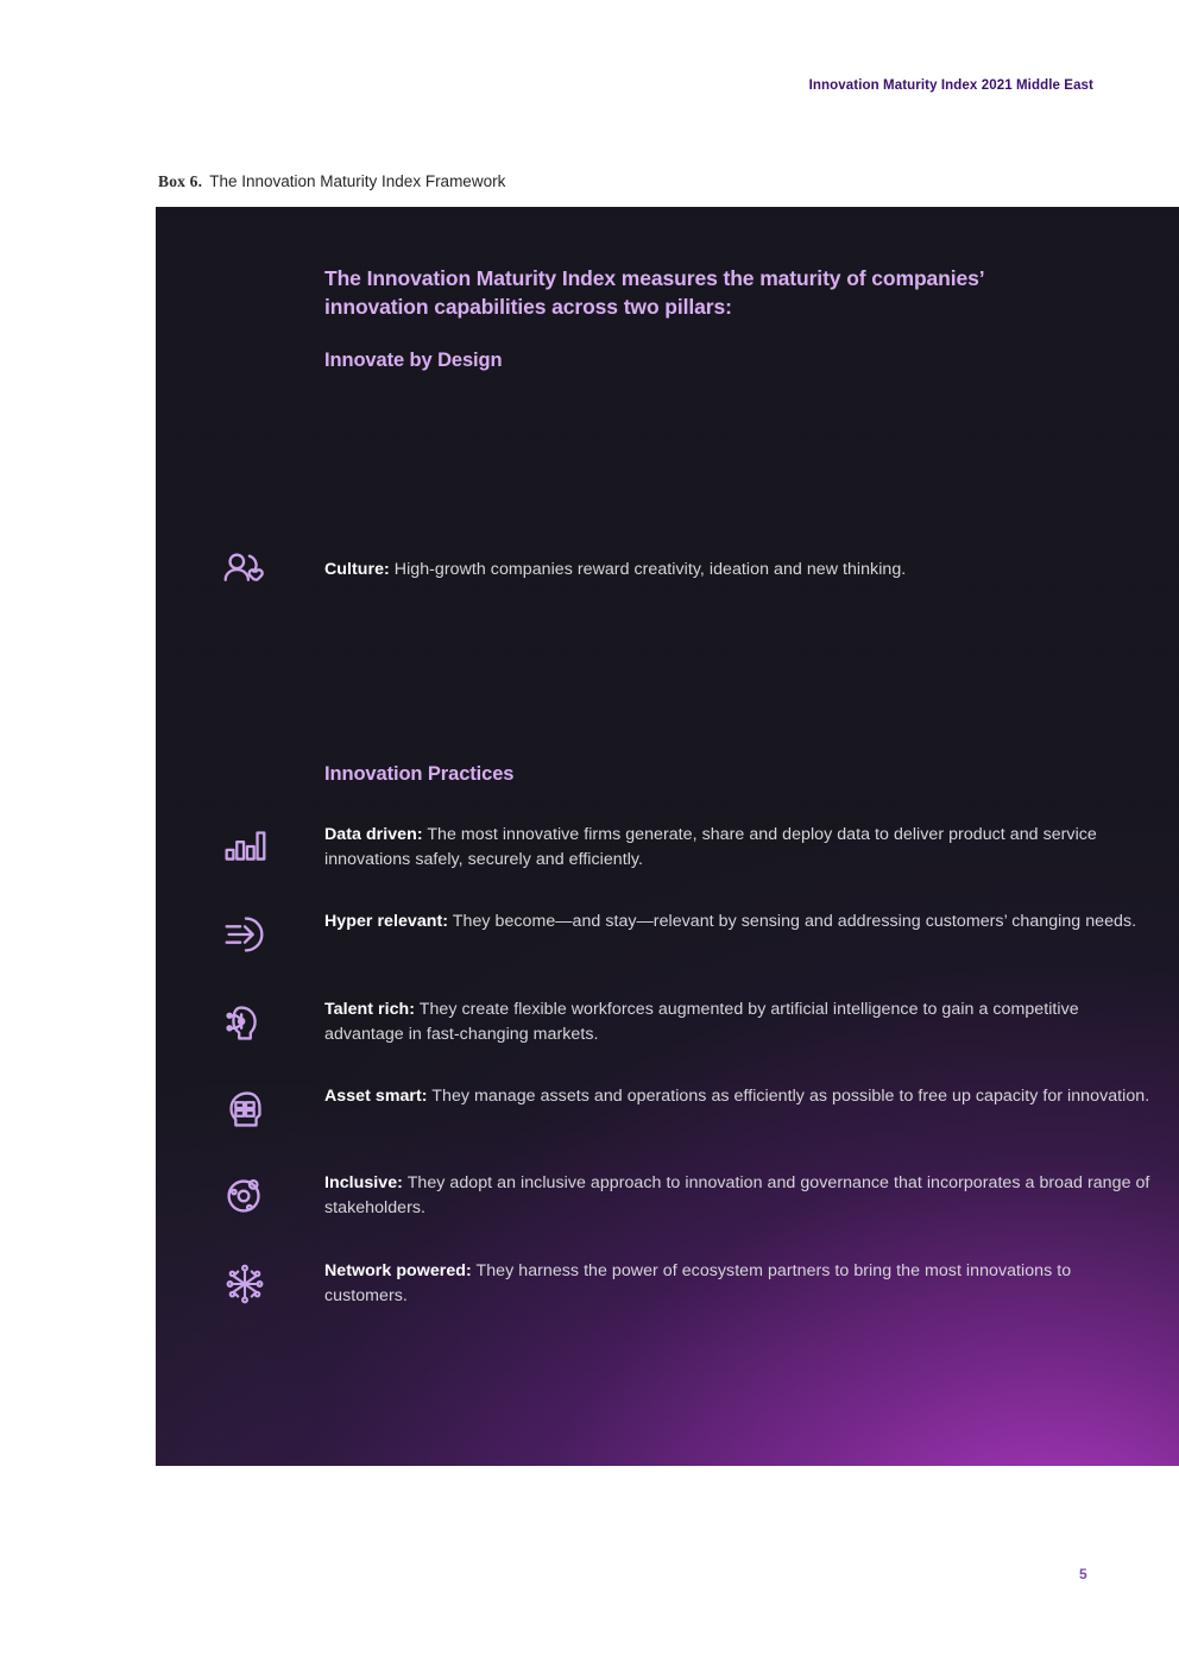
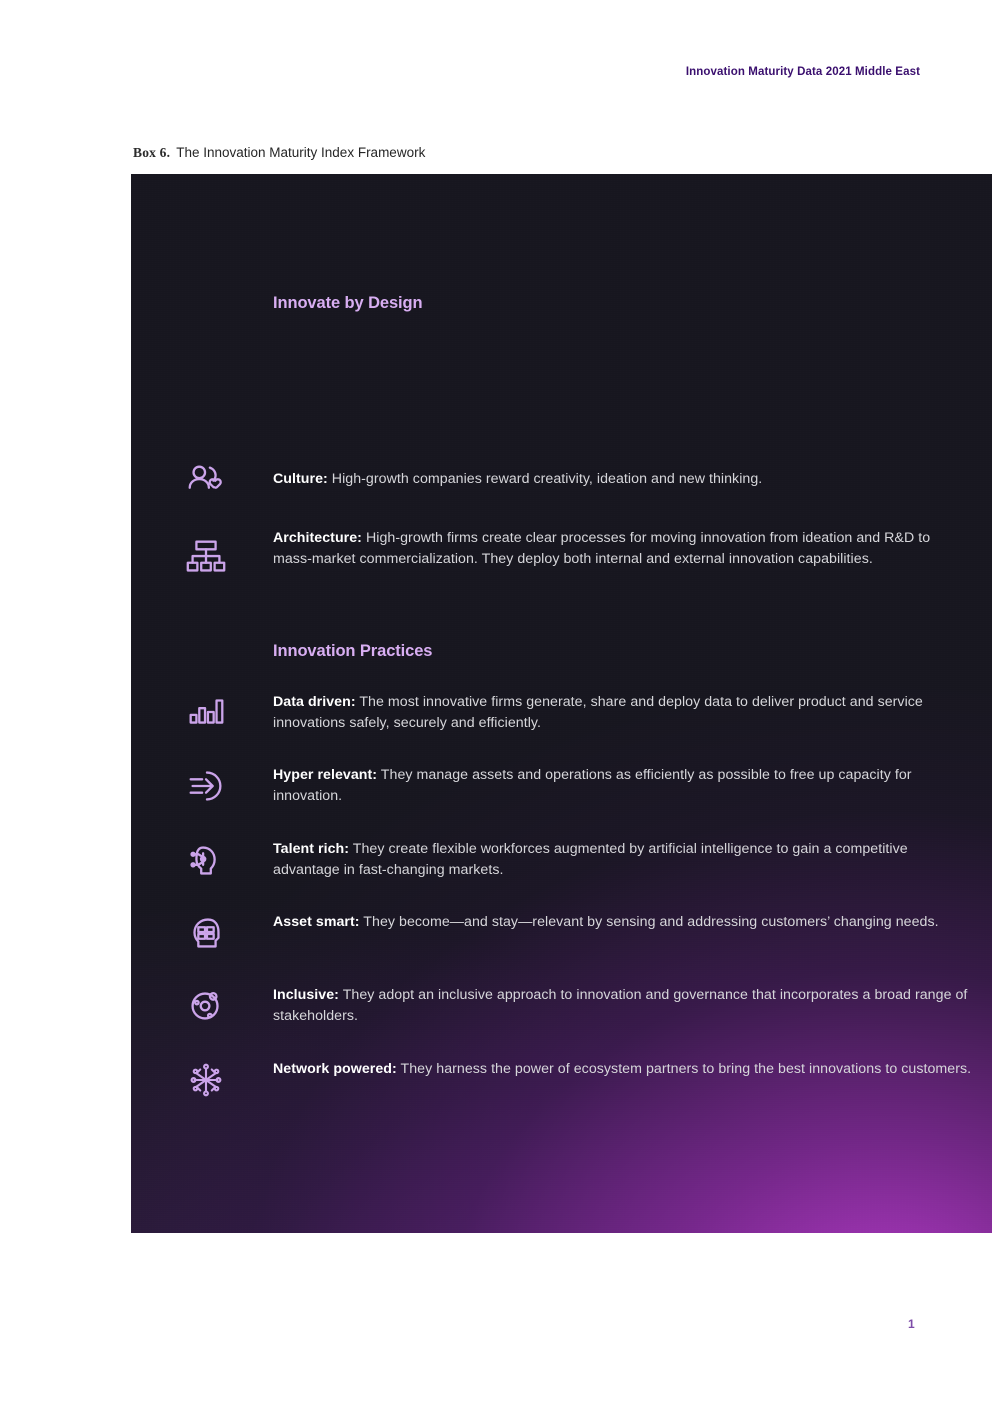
- Innovation Maturity Index 2021 Middle East
+ Innovation Maturity Data 2021 Middle East
  Box 6. The Innovation Maturity Index Framework
- The Innovation Maturity Index measures the maturity of companies’ innovation capabilities across two pillars:
  Innovate by Design
  Culture: High-growth companies reward creativity, ideation and new thinking.
+ Architecture: High-growth firms create clear processes for moving innovation from ideation and R&D to mass-market commercialization. They deploy both internal and external innovation capabilities.
  Innovation Practices
  Data driven: The most innovative firms generate, share and deploy data to deliver product and service innovations safely, securely and efficiently.
- Hyper relevant: They become—and stay—relevant by sensing and addressing customers’ changing needs.
+ Hyper relevant: They manage assets and operations as efficiently as possible to free up capacity for innovation.
  Talent rich: They create flexible workforces augmented by artificial intelligence to gain a competitive advantage in fast-changing markets.
- Asset smart: They manage assets and operations as efficiently as possible to free up capacity for innovation.
+ Asset smart: They become—and stay—relevant by sensing and addressing customers’ changing needs.
  Inclusive: They adopt an inclusive approach to innovation and governance that incorporates a broad range of stakeholders.
- Network powered: They harness the power of ecosystem partners to bring the most innovations to customers.
+ Network powered: They harness the power of ecosystem partners to bring the best innovations to customers.
- 5
+ 1
